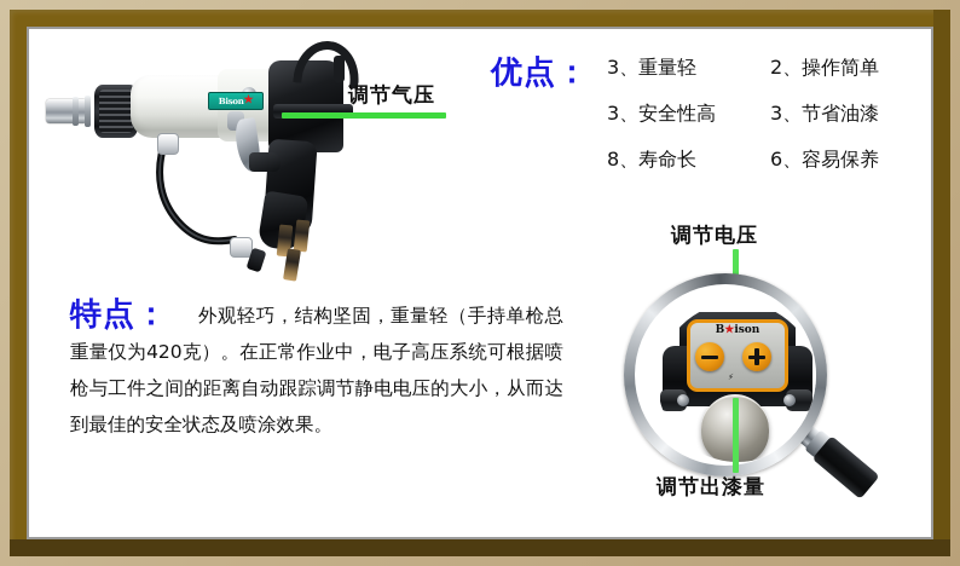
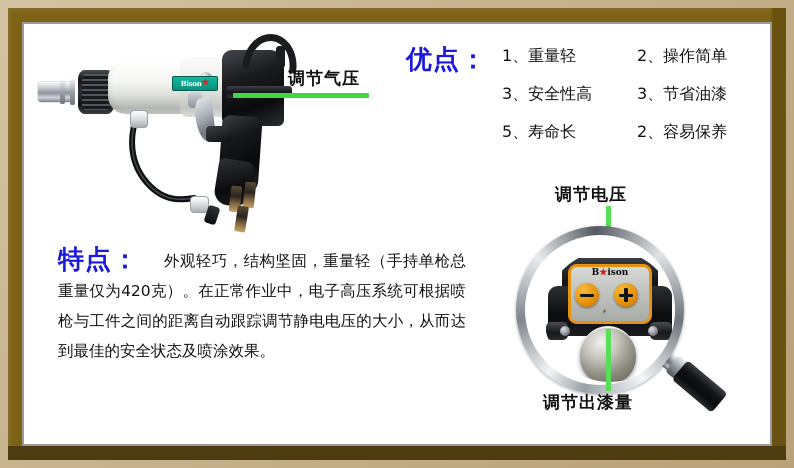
  Bison
  ★
  调节气压
  优点：
- 3、重量轻
+ 1、重量轻
  2、操作简单
  3、安全性高
  3、节省油漆
- 8、寿命长
+ 5、寿命长
- 6、容易保养
+ 2、容易保养
  外观轻巧，结构坚固，重量轻（手持单枪总重量仅为420克）。在正常作业中，电子高压系统可根据喷枪与工件之间的距离自动跟踪调节静电电压的大小，从而达到最佳的安全状态及喷涂效果。
  特点：
  调节电压
  B★ison
  ⚡
  调节出漆量
